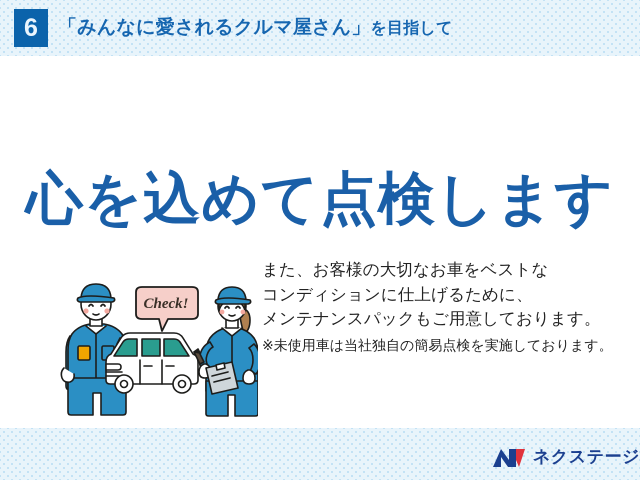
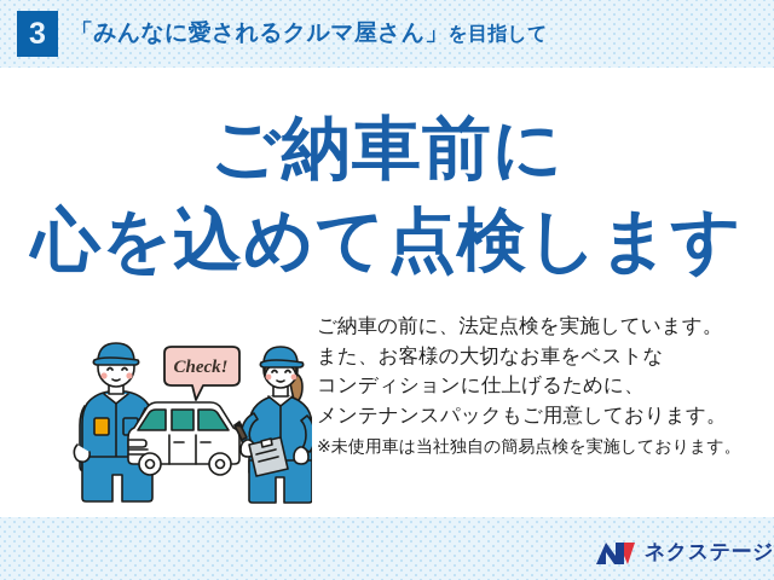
- 6
+ 3
  「みんなに愛されるクルマ屋さん」を目指して
+ ご納車前に
  心を込めて点検します
  Check!
+ ご納車の前に、法定点検を実施しています。
  また、お客様の大切なお車をベストな
  コンディションに仕上げるために、
  メンテナンスパックもご用意しております。
  ※未使用車は当社独自の簡易点検を実施しております。
  ネクステージ
